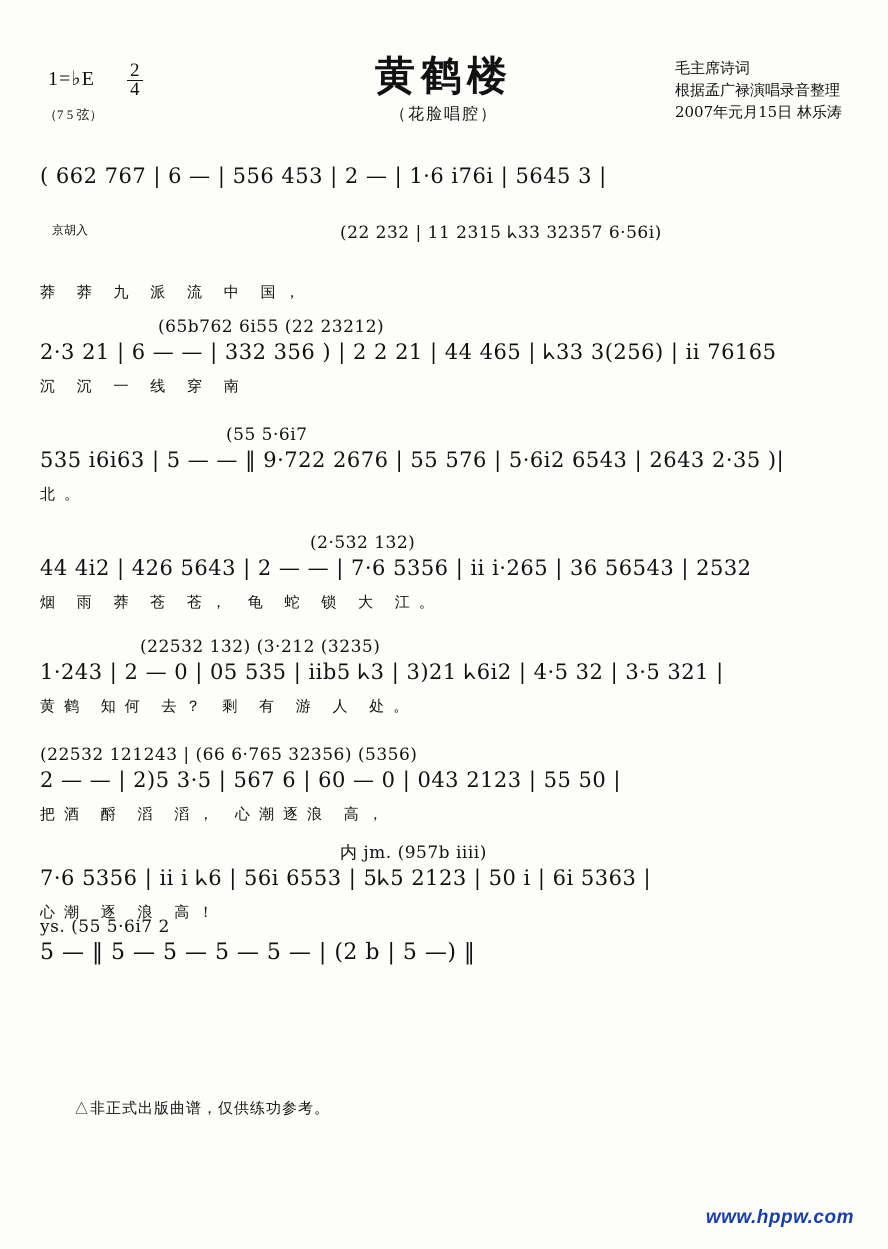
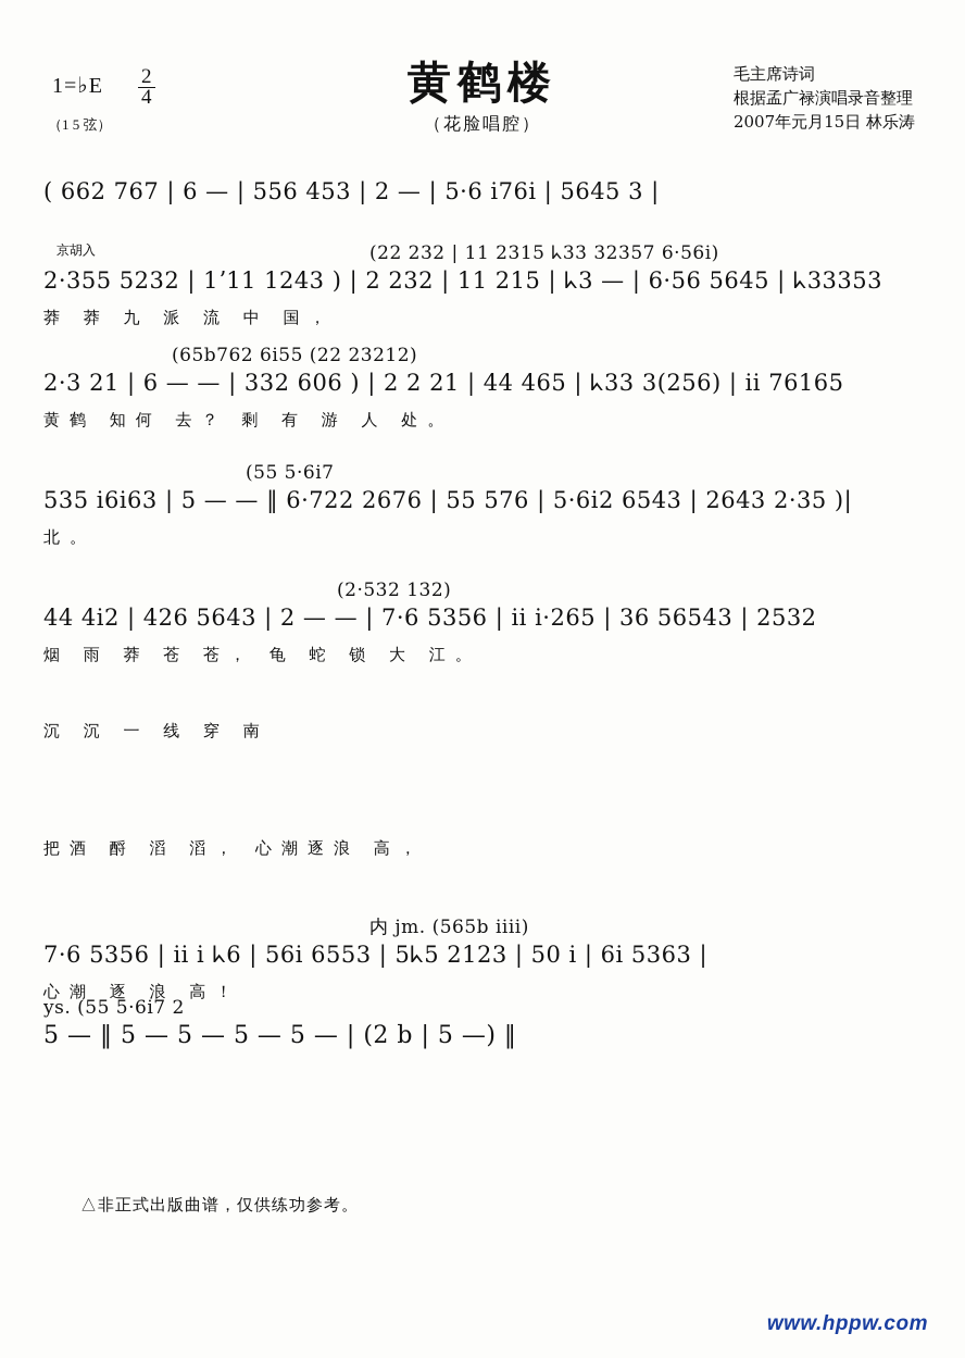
  1=♭E
  2
  4
- （7 5 弦）
+ （1 5 弦）
  黄鹤楼
  （花脸唱腔）
  毛主席诗词
  根据孟广禄演唱录音整理
  2007年元月15日 林乐涛
- ( 662 767 | 6 — | 556 453 | 2 — | 1·6 i76i | 5645 3 |
+ ( 662 767 | 6 — | 556 453 | 2 — | 5·6 i76i | 5645 3 |
  京胡入
  (22 232 | 11 2315 ᖾ33 32357 6·56i)
+ 2·355 5232 | 1ʼ11 1243 ) | 2 232 | 11 215 | ᖾ3 — | 6·56 5645 | ᖾ33353
  莽 莽 九 派 流 中 国，
  (65b762 6i55 (22 23212)
- 2·3 21 | 6 — — | 332 356 ) | 2 2 21 | 44 465 | ᖾ33 3(256) | ii 76165
+ 2·3 21 | 6 — — | 332 606 ) | 2 2 21 | 44 465 | ᖾ33 3(256) | ii 76165
- 沉 沉 一 线 穿 南
+ 黄鹤 知何 去？ 剩 有 游 人 处。
  (55 5·6i7
- 535 i6i63 | 5 — — ‖ 9·722 2676 | 55 576 | 5·6i2 6543 | 2643 2·35 )|
+ 535 i6i63 | 5 — — ‖ 6·722 2676 | 55 576 | 5·6i2 6543 | 2643 2·35 )|
  北。
  (2·532 132)
  44 4i2 | 426 5643 | 2 — — | 7·6 5356 | ii i·265 | 36 56543 | 2532
  烟 雨 莽 苍 苍， 龟 蛇 锁 大 江。
- (22532 132) (3·212 (3235)
- 1·243 | 2 — 0 | 05 535 | iib5 ᖾ3 | 3)21 ᖾ6i2 | 4·5 32 | 3·5 321 |
- 黄鹤 知何 去？ 剩 有 游 人 处。
+ 沉 沉 一 线 穿 南
- (22532 121243 | (66 6·765 32356) (5356)
- 2 — — | 2)5 3·5 | 567 6 | 60 — 0 | 043 2123 | 55 50 |
  把酒 酹 滔 滔， 心潮逐浪 高，
- 内 jm. (957b iiii)
+ 内 jm. (565b iiii)
  7·6 5356 | ii i ᖾ6 | 56i 6553 | 5ᖾ5 2123 | 50 i | 6i 5363 |
  心潮 逐 浪 高！
  ys. (55 5·6i7 2
  5 — ‖ 5 — 5 — 5 — 5 — | (2 b | 5 —) ‖
  △非正式出版曲谱，仅供练功参考。
  www.hppw.com
